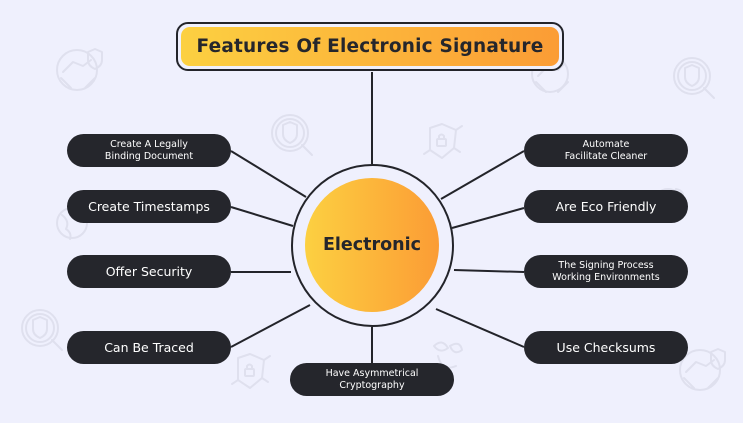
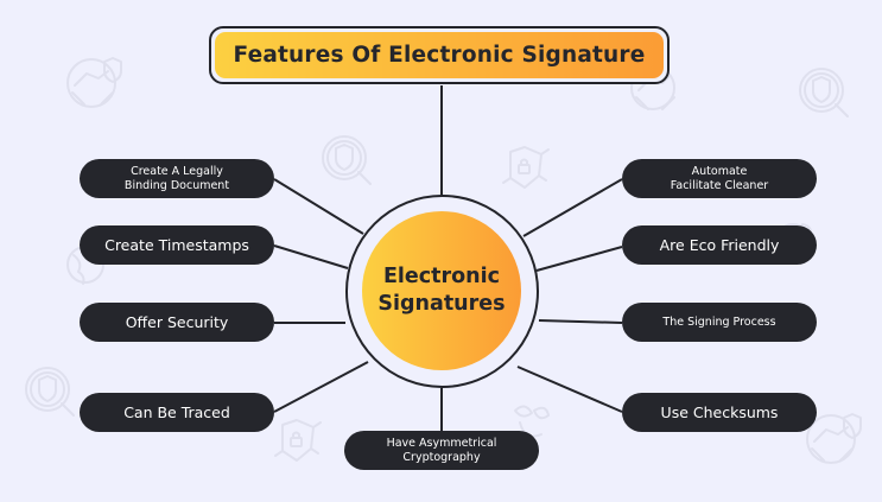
  Features Of Electronic Signature
  Electronic
+ Signatures
  Create A Legally
  Binding Document
  Create Timestamps
  Offer Security
  Can Be Traced
  Have Asymmetrical
  Cryptography
  Automate
  Facilitate Cleaner
  Are Eco Friendly
  The Signing Process
- Working Environments
  Use Checksums
